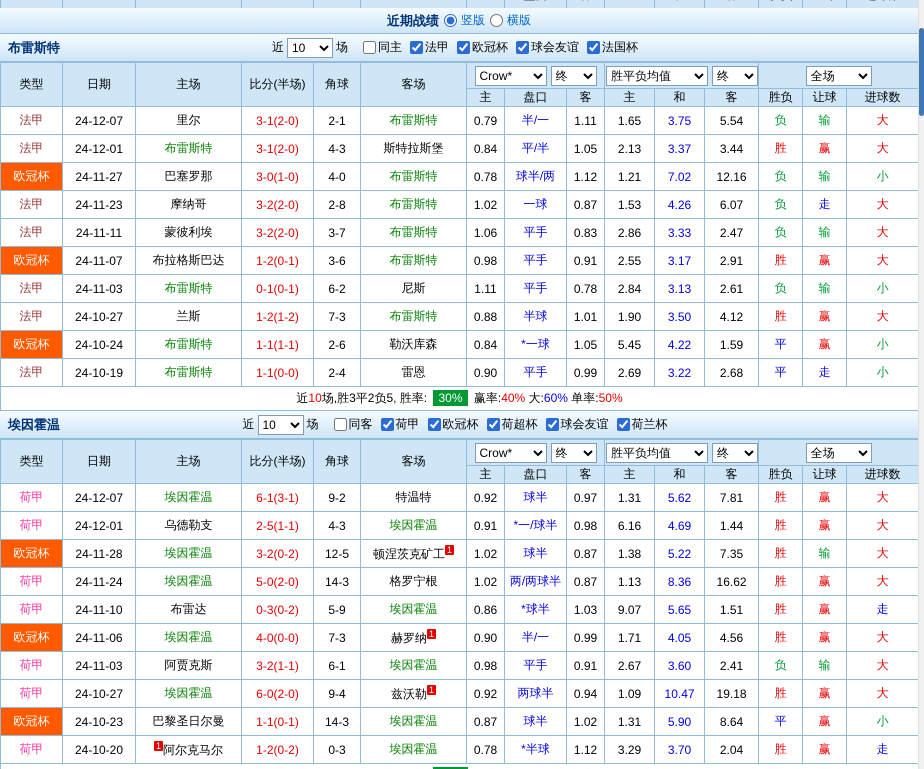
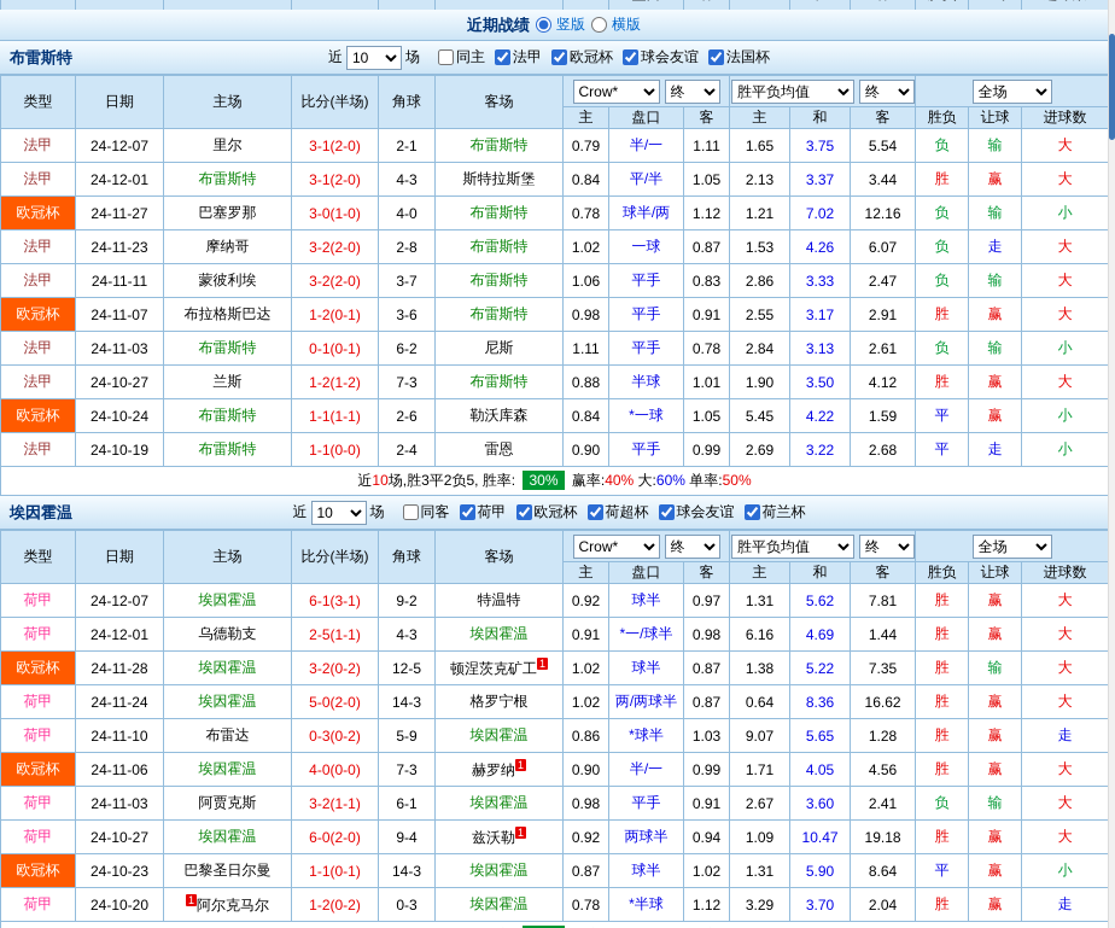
  近期战绩
  竖版
  横版
  布雷斯特
  近
  10
  场
  同主
  法甲
  欧冠杯
  球会友谊
  法国杯
  类型	日期	主场	比分(半场)	角球	客场	Crow* 终	胜平负均值 终	全场
  主	盘口	客	主	和	客	胜负	让球	进球数
  法甲	24-12-07	里尔	3-1(2-0)	2-1	布雷斯特	0.79	半/一	1.11	1.65	3.75	5.54	负	输	大
  法甲	24-12-01	布雷斯特	3-1(2-0)	4-3	斯特拉斯堡	0.84	平/半	1.05	2.13	3.37	3.44	胜	赢	大
  欧冠杯	24-11-27	巴塞罗那	3-0(1-0)	4-0	布雷斯特	0.78	球半/两	1.12	1.21	7.02	12.16	负	输	小
  法甲	24-11-23	摩纳哥	3-2(2-0)	2-8	布雷斯特	1.02	一球	0.87	1.53	4.26	6.07	负	走	大
  法甲	24-11-11	蒙彼利埃	3-2(2-0)	3-7	布雷斯特	1.06	平手	0.83	2.86	3.33	2.47	负	输	大
  欧冠杯	24-11-07	布拉格斯巴达	1-2(0-1)	3-6	布雷斯特	0.98	平手	0.91	2.55	3.17	2.91	胜	赢	大
  法甲	24-11-03	布雷斯特	0-1(0-1)	6-2	尼斯	1.11	平手	0.78	2.84	3.13	2.61	负	输	小
  法甲	24-10-27	兰斯	1-2(1-2)	7-3	布雷斯特	0.88	半球	1.01	1.90	3.50	4.12	胜	赢	大
  欧冠杯	24-10-24	布雷斯特	1-1(1-1)	2-6	勒沃库森	0.84	*一球	1.05	5.45	4.22	1.59	平	赢	小
  法甲	24-10-19	布雷斯特	1-1(0-0)	2-4	雷恩	0.90	平手	0.99	2.69	3.22	2.68	平	走	小
  近10场,胜3平2负5, 胜率: 30% 赢率:40% 大:60% 单率:50%
  埃因霍温
  近
  10
  场
  同客
  荷甲
  欧冠杯
  荷超杯
  球会友谊
  荷兰杯
  类型	日期	主场	比分(半场)	角球	客场	Crow* 终	胜平负均值 终	全场
  主	盘口	客	主	和	客	胜负	让球	进球数
  荷甲	24-12-07	埃因霍温	6-1(3-1)	9-2	特温特	0.92	球半	0.97	1.31	5.62	7.81	胜	赢	大
  荷甲	24-12-01	乌德勒支	2-5(1-1)	4-3	埃因霍温	0.91	*一/球半	0.98	6.16	4.69	1.44	胜	赢	大
  欧冠杯	24-11-28	埃因霍温	3-2(0-2)	12-5	顿涅茨克矿工 1	1.02	球半	0.87	1.38	5.22	7.35	胜	输	大
- 荷甲	24-11-24	埃因霍温	5-0(2-0)	14-3	格罗宁根	1.02	两/两球半	0.87	1.13	8.36	16.62	胜	赢	大
+ 荷甲	24-11-24	埃因霍温	5-0(2-0)	14-3	格罗宁根	1.02	两/两球半	0.87	0.64	8.36	16.62	胜	赢	大
- 荷甲	24-11-10	布雷达	0-3(0-2)	5-9	埃因霍温	0.86	*球半	1.03	9.07	5.65	1.51	胜	赢	走
+ 荷甲	24-11-10	布雷达	0-3(0-2)	5-9	埃因霍温	0.86	*球半	1.03	9.07	5.65	1.28	胜	赢	走
  欧冠杯	24-11-06	埃因霍温	4-0(0-0)	7-3	赫罗纳 1	0.90	半/一	0.99	1.71	4.05	4.56	胜	赢	大
  荷甲	24-11-03	阿贾克斯	3-2(1-1)	6-1	埃因霍温	0.98	平手	0.91	2.67	3.60	2.41	负	输	大
  荷甲	24-10-27	埃因霍温	6-0(2-0)	9-4	兹沃勒 1	0.92	两球半	0.94	1.09	10.47	19.18	胜	赢	大
  欧冠杯	24-10-23	巴黎圣日尔曼	1-1(0-1)	14-3	埃因霍温	0.87	球半	1.02	1.31	5.90	8.64	平	赢	小
  荷甲	24-10-20	1 阿尔克马尔	1-2(0-2)	0-3	埃因霍温	0.78	*半球	1.12	3.29	3.70	2.04	胜	赢	走
